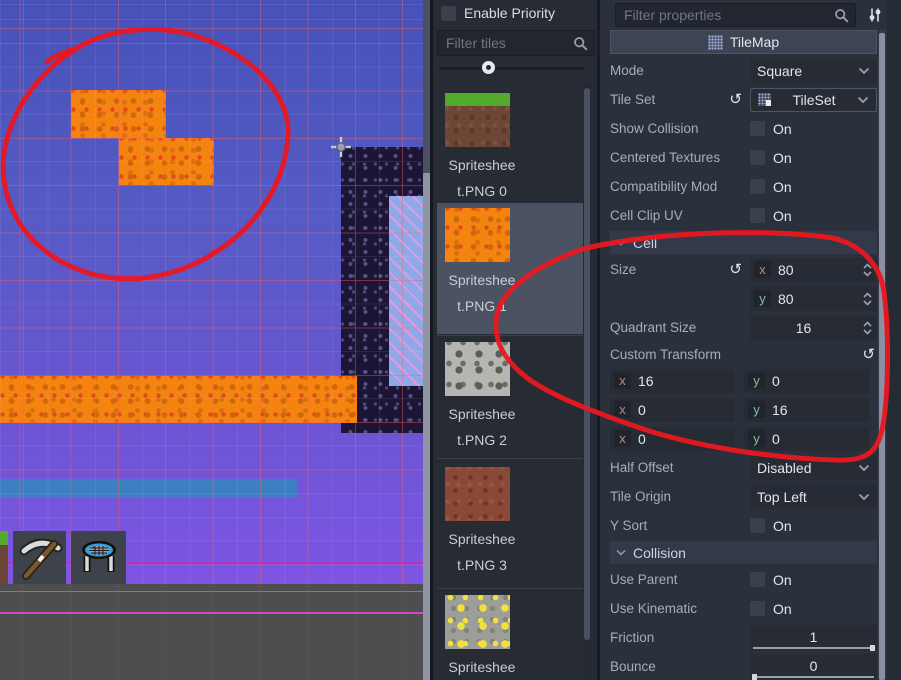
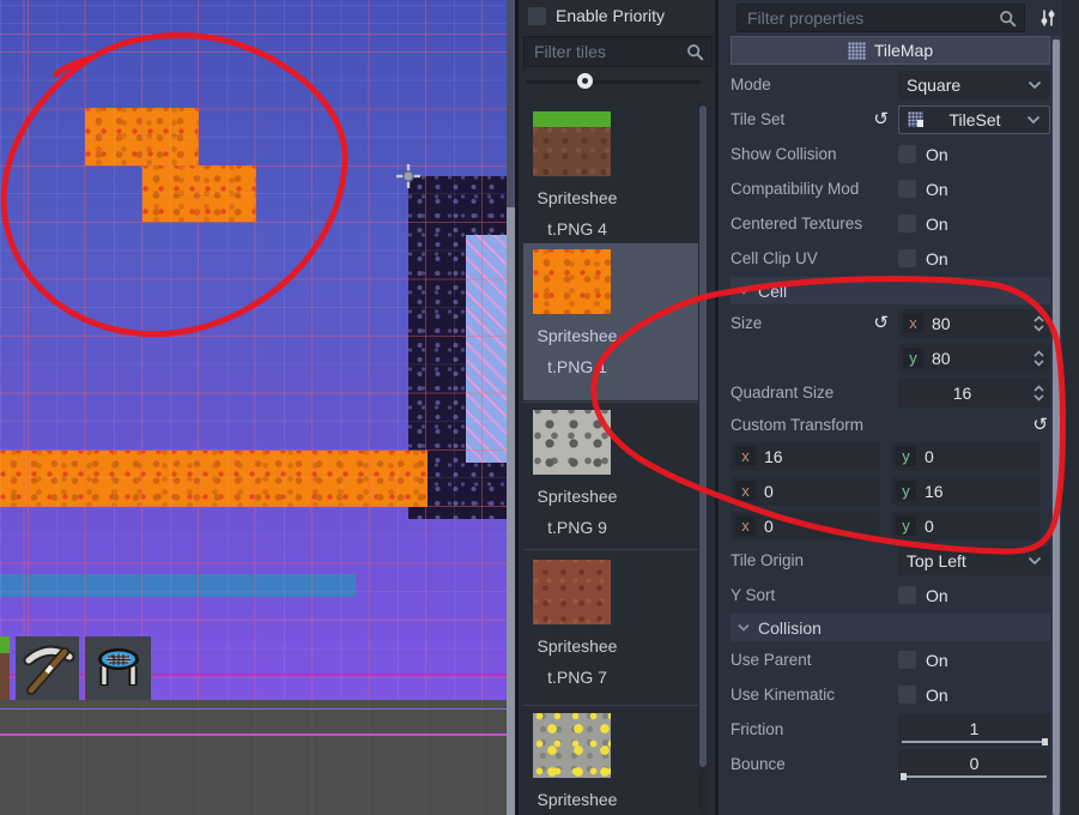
  Enable Priority
  Filter tiles
- Spritesheet.PNG 0
+ Spritesheet.PNG 4
  Spritesheet.PNG 1
- Spritesheet.PNG 2
+ Spritesheet.PNG 9
- Spritesheet.PNG 3
+ Spritesheet.PNG 7
  Filter properties
  TileMap
  Mode
  Square
  Tile Set
  ↺
  TileSet
  Show Collision
  On
- Centered Textures
+ Compatibility Mod
  On
- Compatibility Mod
+ Centered Textures
  On
  Cell Clip UV
  On
  Cell
  Size
  ↺
  x
  80
  y
  80
  Quadrant Size
  16
  Custom Transform
  ↺
  x
  16
  y
  0
  x
  0
  y
  16
  x
  0
  y
  0
- Half Offset
- Disabled
  Tile Origin
  Top Left
  Y Sort
  On
  Collision
  Use Parent
  On
  Use Kinematic
  On
  Friction
  1
  Bounce
  0
